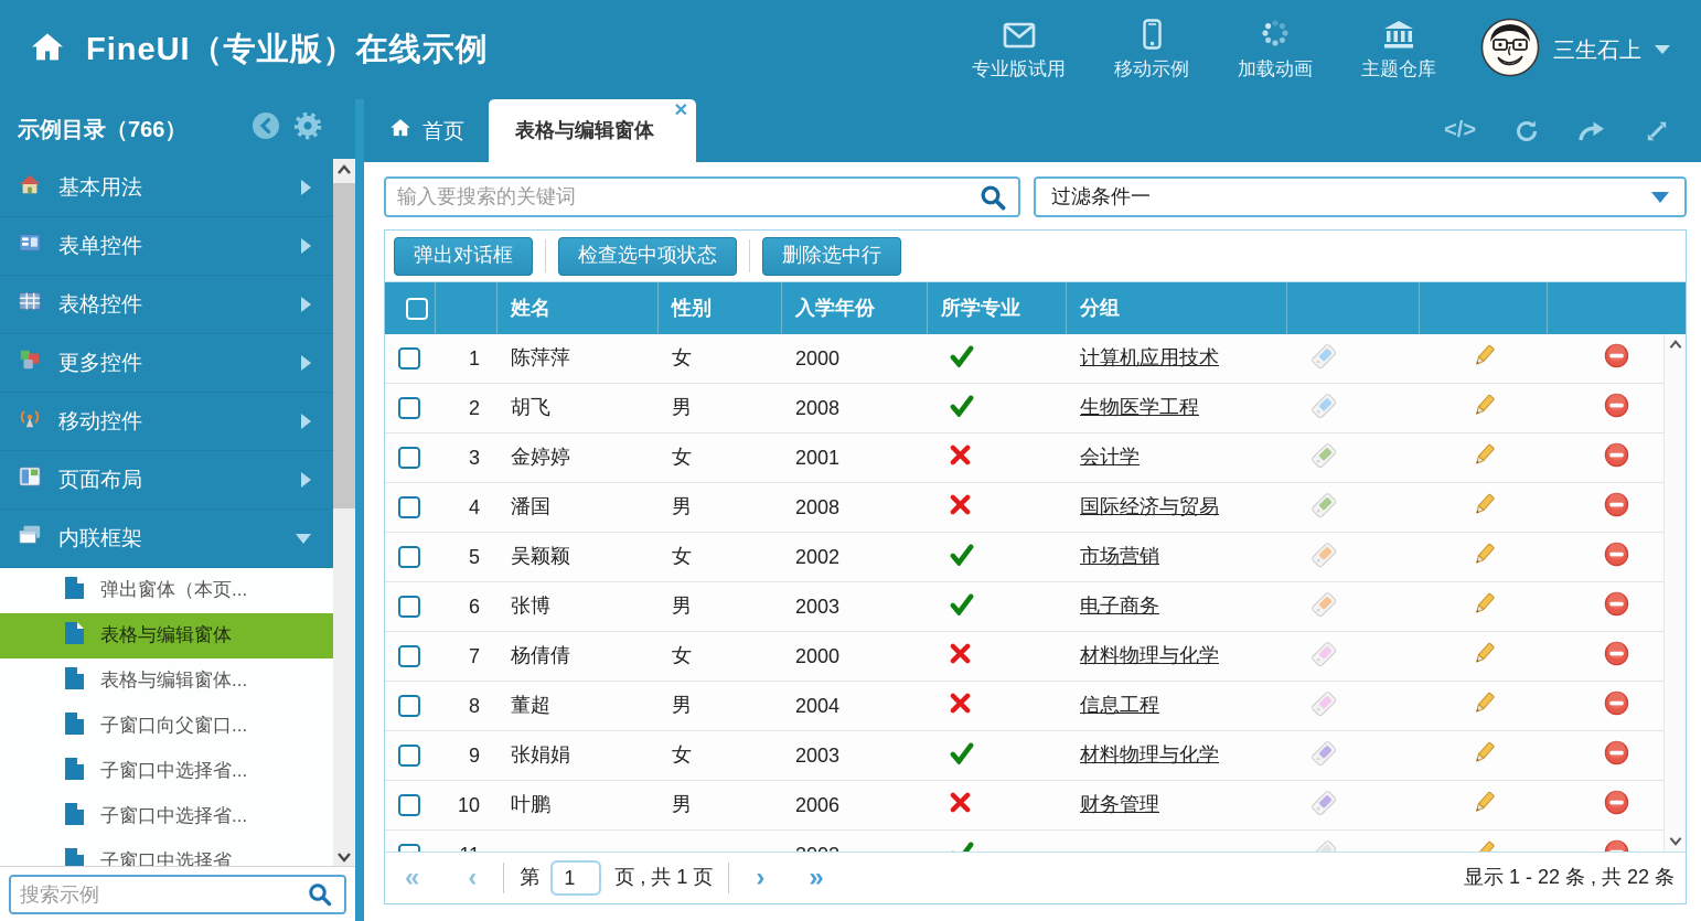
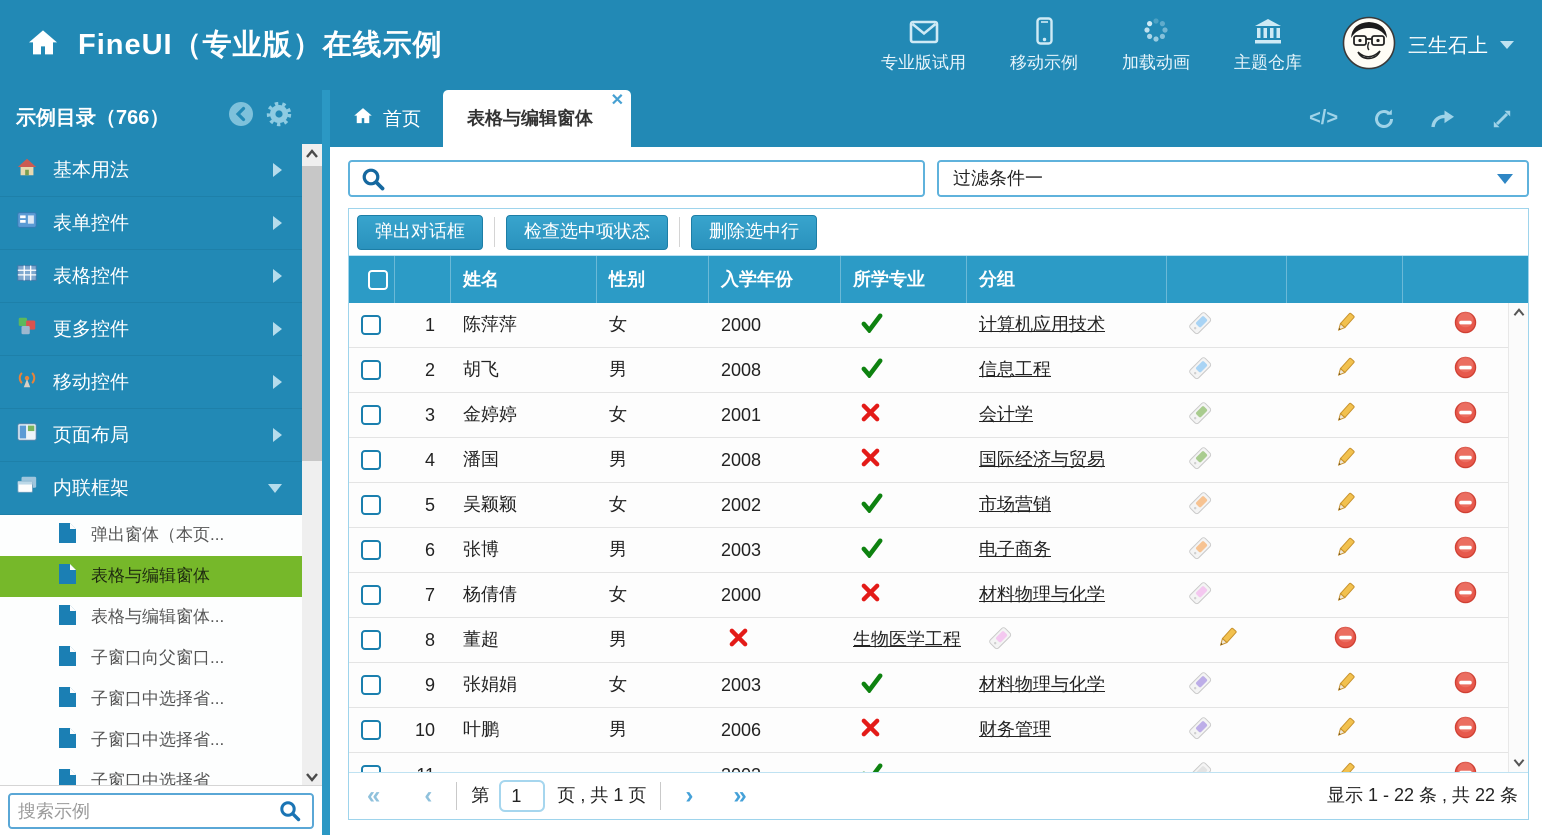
  FineUI（专业版）在线示例
  专业版试用
  移动示例
  加载动画
  主题仓库
  三生石上
  示例目录（766）
  基本用法
  表单控件
  表格控件
  更多控件
  移动控件
  页面布局
  内联框架
  弹出窗体（本页...
  表格与编辑窗体
  表格与编辑窗体...
  子窗口向父窗口...
  子窗口中选择省...
  子窗口中选择省...
  子窗口中选择省
  搜索示例
  首页
  表格与编辑窗体
  ✕
  </>
- 输入要搜索的关键词
  过滤条件一
  弹出对话框
  检查选中项状态
  删除选中行
  姓名
  性别
  入学年份
  所学专业
  分组
  1
  陈萍萍
  女
  2000
  计算机应用技术
  2
  胡飞
  男
  2008
- 生物医学工程
+ 信息工程
  3
  金婷婷
  女
  2001
  会计学
  4
  潘国
  男
  2008
  国际经济与贸易
  5
  吴颖颖
  女
  2002
  市场营销
  6
  张博
  男
  2003
  电子商务
  7
  杨倩倩
  女
  2000
  材料物理与化学
  8
  董超
  男
- 2004
- 信息工程
+ 生物医学工程
  9
  张娟娟
  女
  2003
  材料物理与化学
  10
  叶鹏
  男
  2006
  财务管理
  «
  ‹
  第
  1
  页 , 共 1 页
  ›
  »
  显示 1 - 22 条 , 共 22 条
